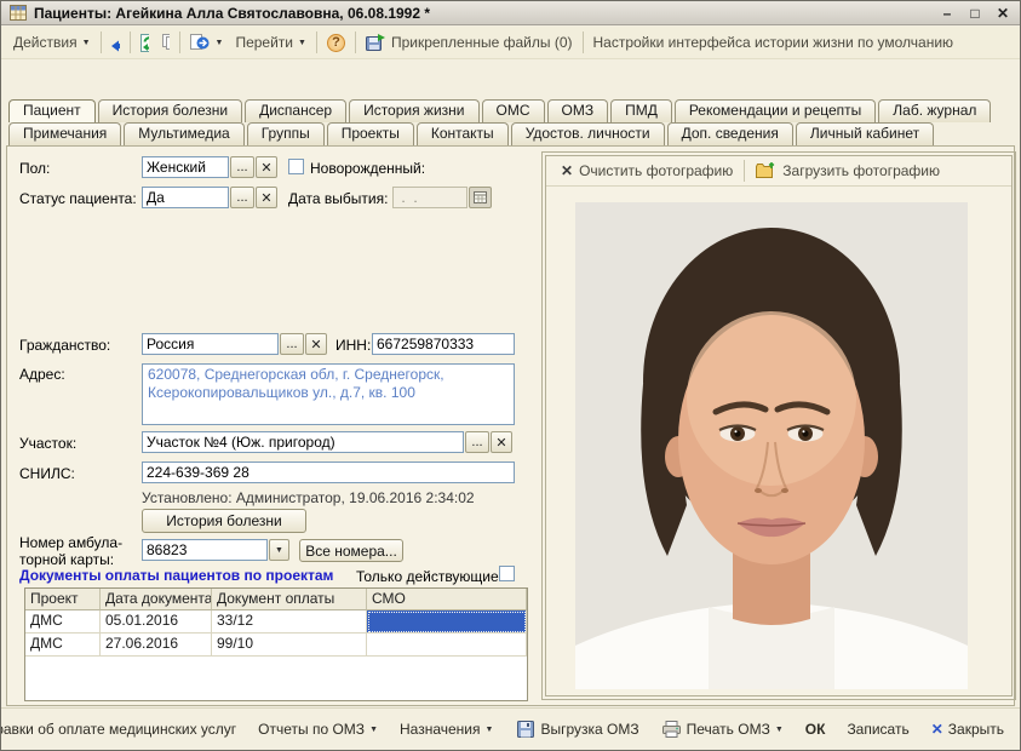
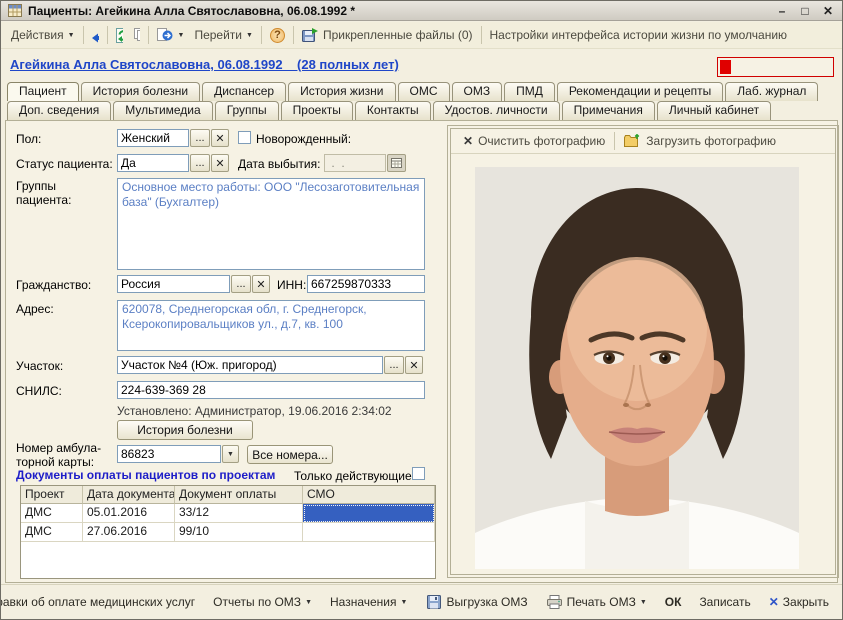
  Пациенты: Агейкина Алла Святославовна, 06.08.1992 *
  –
  □
  ✕
  Действия
  Перейти
  ?
  Прикрепленные файлы (0)
  Настройки интерфейса истории жизни по умолчанию
+ Агейкина Алла Святославовна, 06.08.1992 (28 полных лет)
  Пациент
  История болезни
  Диспансер
  История жизни
  ОМС
  ОМЗ
  ПМД
  Рекомендации и рецепты
  Лаб. журнал
- Примечания
+ Доп. сведения
  Мультимедиа
  Группы
  Проекты
  Контакты
  Удостов. личности
- Доп. сведения
+ Примечания
  Личный кабинет
  Пол:
  Женский
  ...
  ✕
  Новорожденный:
  Статус пациента:
  Да
  ...
  ✕
  Дата выбытия:
  . .
+ Группы пациента:
+ Основное место работы: ООО "Лесозаготовительная база" (Бухгалтер)
  Гражданство:
  Россия
  ...
  ✕
  ИНН:
  667259870333
  Адрес:
  620078, Среднегорская обл, г. Среднегорск, Ксерокопировальщиков ул., д.7, кв. 100
  Участок:
  Участок №4 (Юж. пригород)
  ...
  ✕
  СНИЛС:
  224-639-369 28
  Установлено: Администратор, 19.06.2016 2:34:02
  История болезни
  Номер амбула-торной карты:
  86823
  Все номера...
  Документы оплаты пациентов по проектам
  Только действующие
  Проект
  Дата документа
  Документ оплаты
  СМО
  ДМС
  05.01.2016
  33/12
  ДМС
  27.06.2016
  99/10
  ✕
  Очистить фотографию
  Загрузить фотографию
  авки об оплате медицинских услуг
  Отчеты по ОМЗ
  Назначения
  Выгрузка ОМЗ
  Печать ОМЗ
  ОК
  Записать
  ✕
  Закрыть
